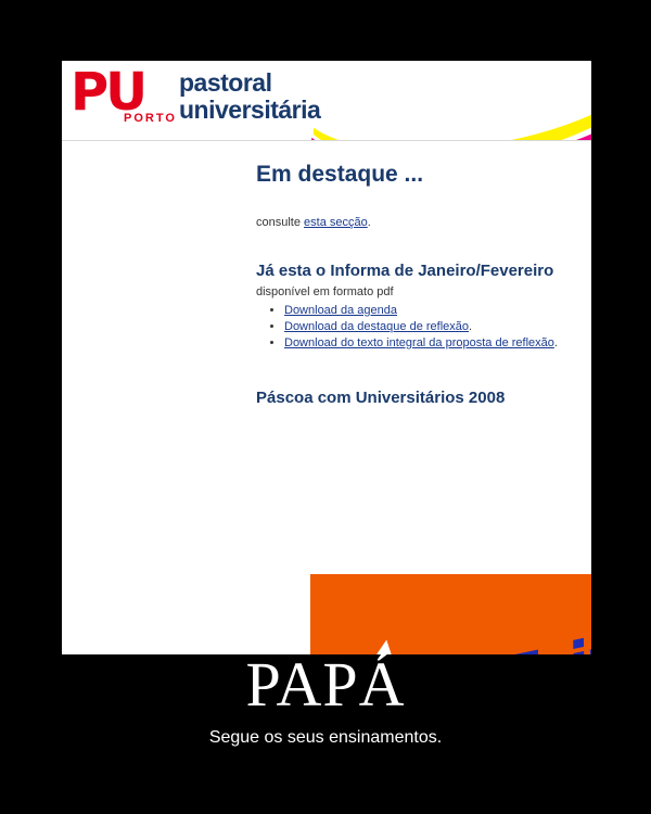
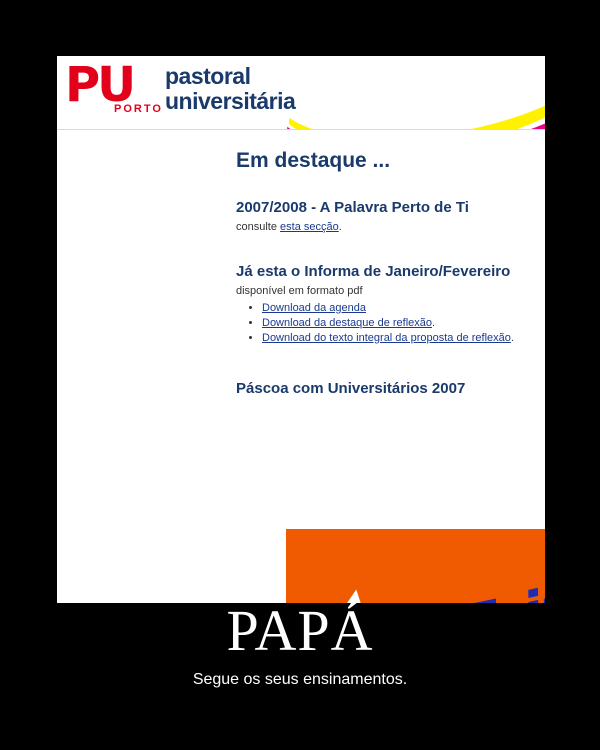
  PU
  PORTO
  pastoral
  universitária
  Em destaque ...
+ 2007/2008 - A Palavra Perto de Ti
  consulte esta secção.
  Já esta o Informa de Janeiro/Fevereiro
  disponível em formato pdf
  Download da agenda
  Download da destaque de reflexão.
  Download do texto integral da proposta de reflexão.
- Páscoa com Universitários 2008
+ Páscoa com Universitários 2007
  PAPÁ
  Segue os seus ensinamentos.
